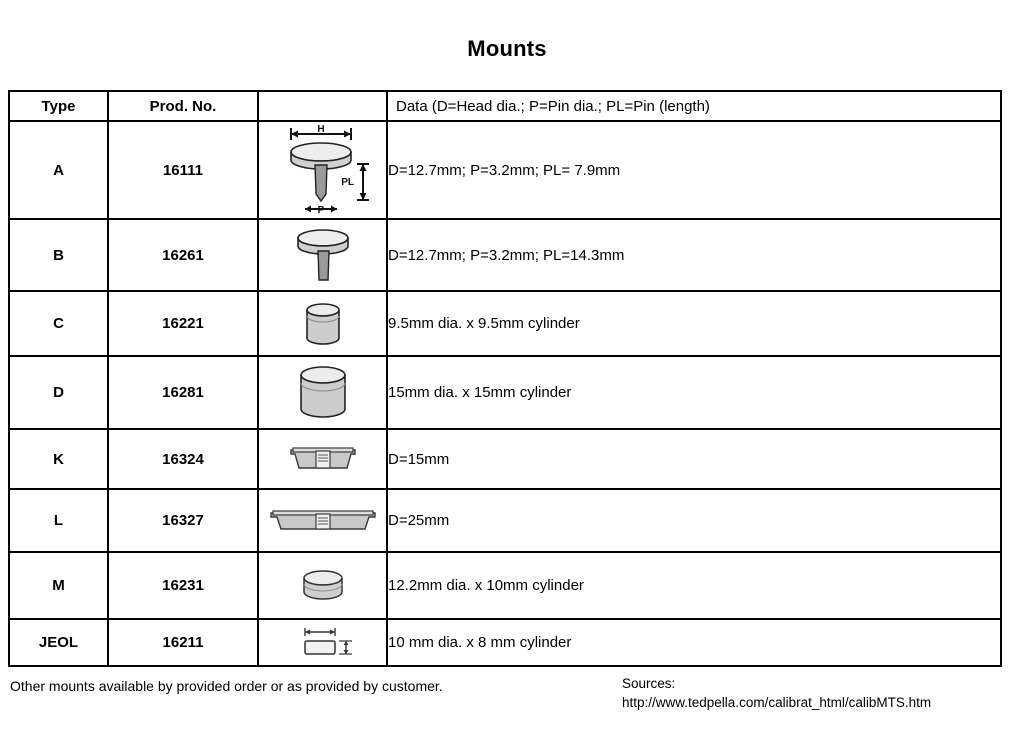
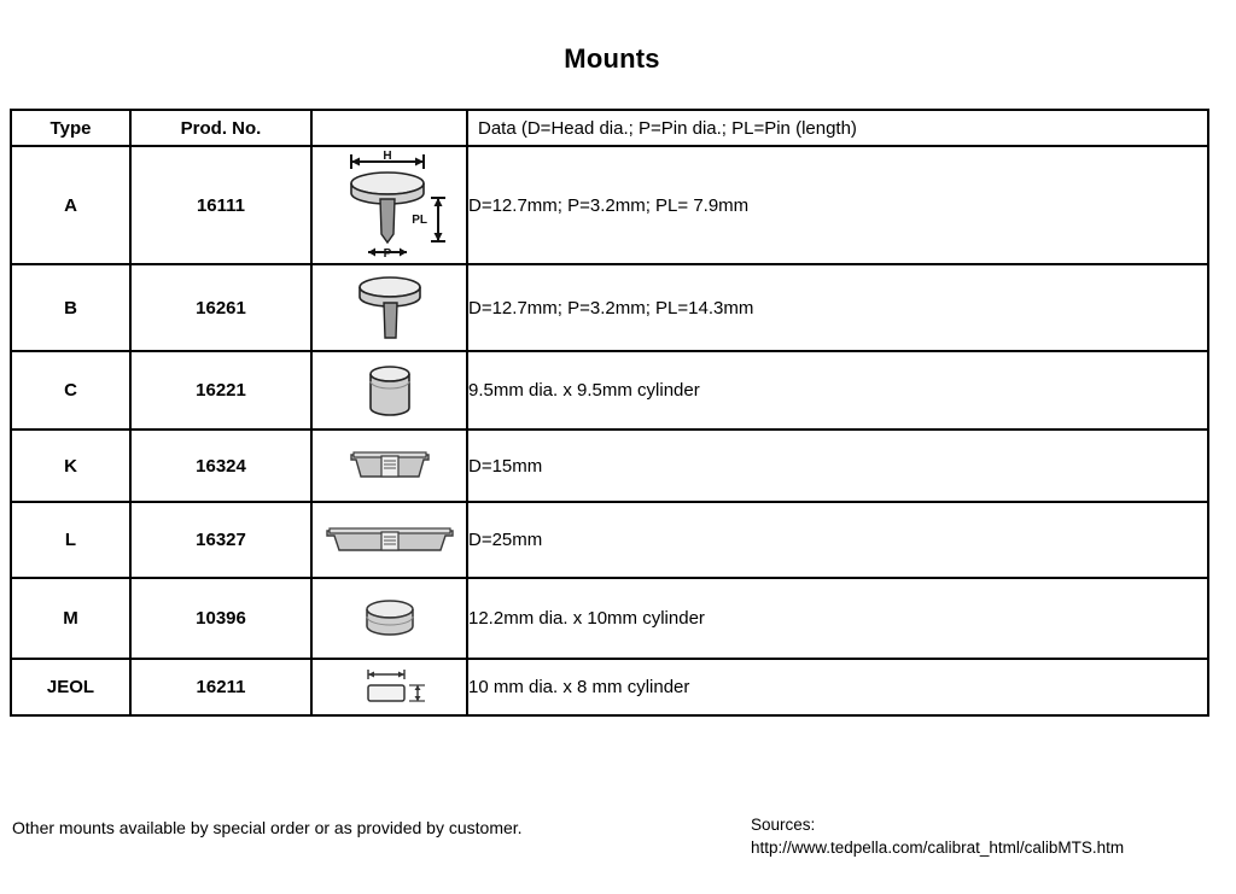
  Mounts
  Type	Prod. No.		Data (D=Head dia.; P=Pin dia.; PL=Pin (length)
  A	16111	H PL P	D=12.7mm; P=3.2mm; PL= 7.9mm
  B	16261		D=12.7mm; P=3.2mm; PL=14.3mm
  C	16221		9.5mm dia. x 9.5mm cylinder
- D	16281		15mm dia. x 15mm cylinder
  K	16324		D=15mm
  L	16327		D=25mm
- M	16231		12.2mm dia. x 10mm cylinder
+ M	10396		12.2mm dia. x 10mm cylinder
  JEOL	16211		10 mm dia. x 8 mm cylinder
- Other mounts available by provided order or as provided by customer.
+ Other mounts available by special order or as provided by customer.
  Sources:
  http://www.tedpella.com/calibrat_html/calibMTS.htm
